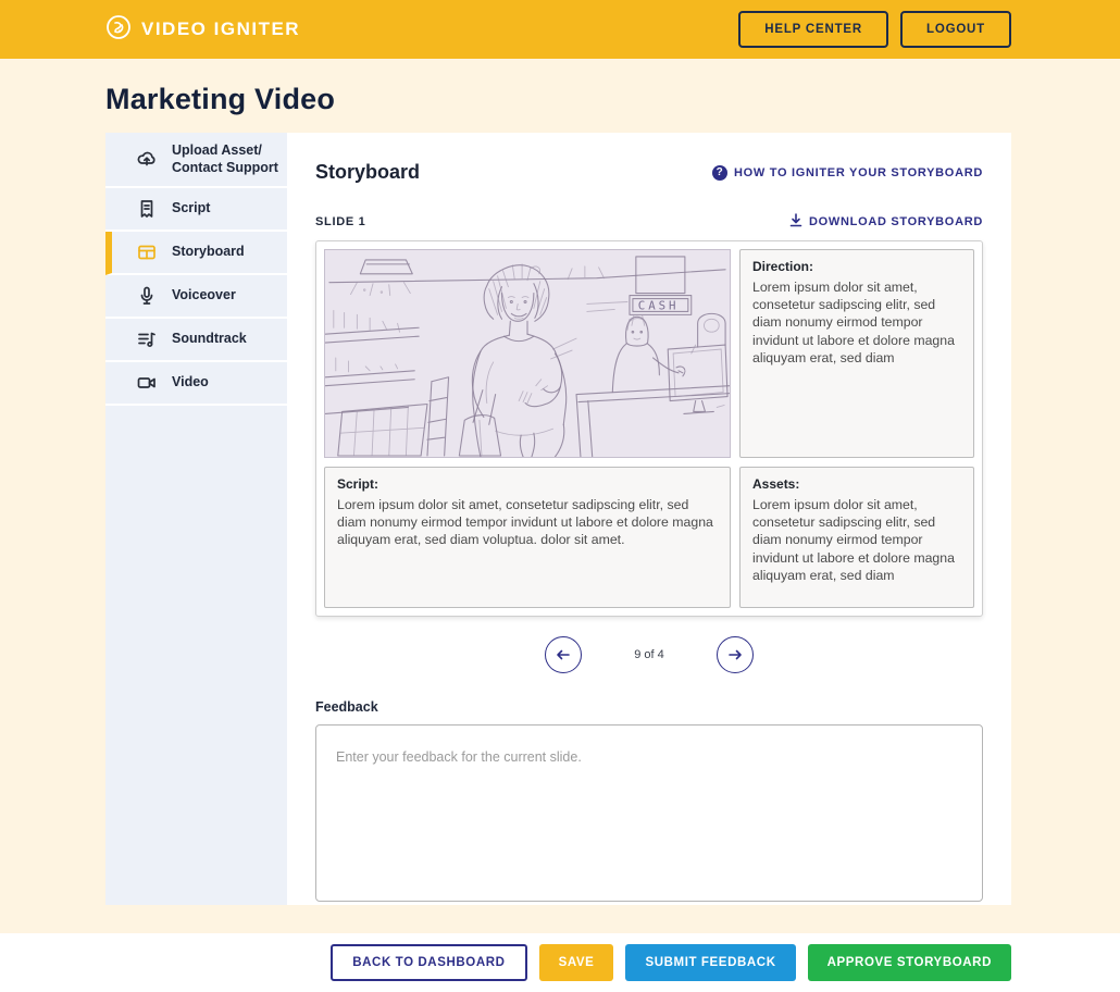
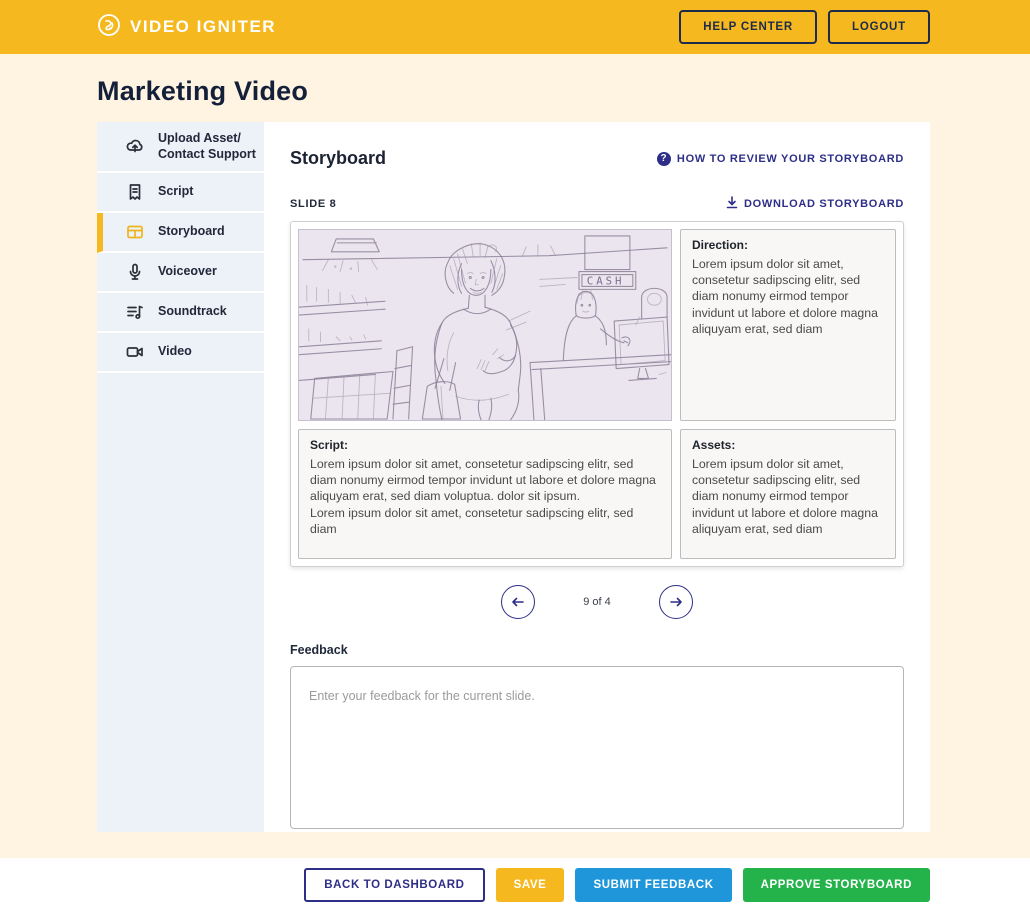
  VIDEO IGNITER
  HELP CENTER
  LOGOUT
  Marketing Video
  Upload Asset/ Contact Support
  Script
  Storyboard
  Voiceover
  Soundtrack
  Video
  Storyboard
  ?
- HOW TO IGNITER YOUR STORYBOARD
+ HOW TO REVIEW YOUR STORYBOARD
- SLIDE 1
+ SLIDE 8
  DOWNLOAD STORYBOARD
  CASH
  Direction:
  Lorem ipsum dolor sit amet, consetetur sadipscing elitr, sed diam nonumy eirmod tempor invidunt ut labore et dolore magna aliquyam erat, sed diam
  Script:
- Lorem ipsum dolor sit amet, consetetur sadipscing elitr, sed diam nonumy eirmod tempor invidunt ut labore et dolore magna aliquyam erat, sed diam voluptua. dolor sit amet.
+ Lorem ipsum dolor sit amet, consetetur sadipscing elitr, sed diam nonumy eirmod tempor invidunt ut labore et dolore magna aliquyam erat, sed diam voluptua. dolor sit ipsum.
+ Lorem ipsum dolor sit amet, consetetur sadipscing elitr, sed diam
  Assets:
  Lorem ipsum dolor sit amet, consetetur sadipscing elitr, sed diam nonumy eirmod tempor invidunt ut labore et dolore magna aliquyam erat, sed diam
  9 of 4
  Feedback
  Enter your feedback for the current slide.
  BACK TO DASHBOARD
  SAVE
  SUBMIT FEEDBACK
  APPROVE STORYBOARD
